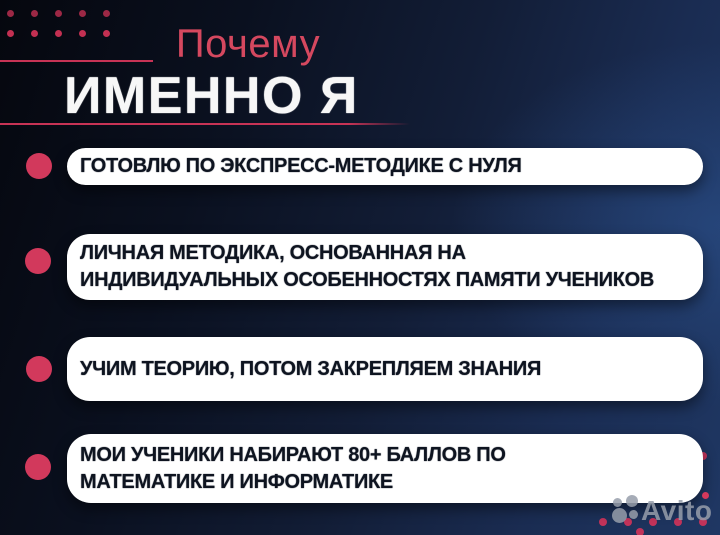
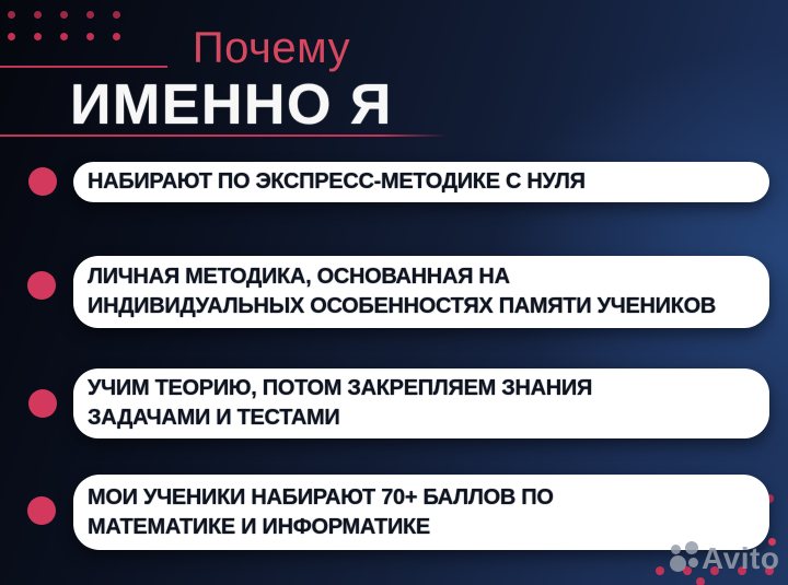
  Почему
  ИМЕННО Я
- ГОТОВЛЮ ПО ЭКСПРЕСС-МЕТОДИКЕ С НУЛЯ
+ НАБИРАЮТ ПО ЭКСПРЕСС-МЕТОДИКЕ С НУЛЯ
  ЛИЧНАЯ МЕТОДИКА, ОСНОВАННАЯ НА
  ИНДИВИДУАЛЬНЫХ ОСОБЕННОСТЯХ ПАМЯТИ УЧЕНИКОВ
  УЧИМ ТЕОРИЮ, ПОТОМ ЗАКРЕПЛЯЕМ ЗНАНИЯ
+ ЗАДАЧАМИ И ТЕСТАМИ
- МОИ УЧЕНИКИ НАБИРАЮТ 80+ БАЛЛОВ ПО
+ МОИ УЧЕНИКИ НАБИРАЮТ 70+ БАЛЛОВ ПО
  МАТЕМАТИКЕ И ИНФОРМАТИКЕ
  Avito
